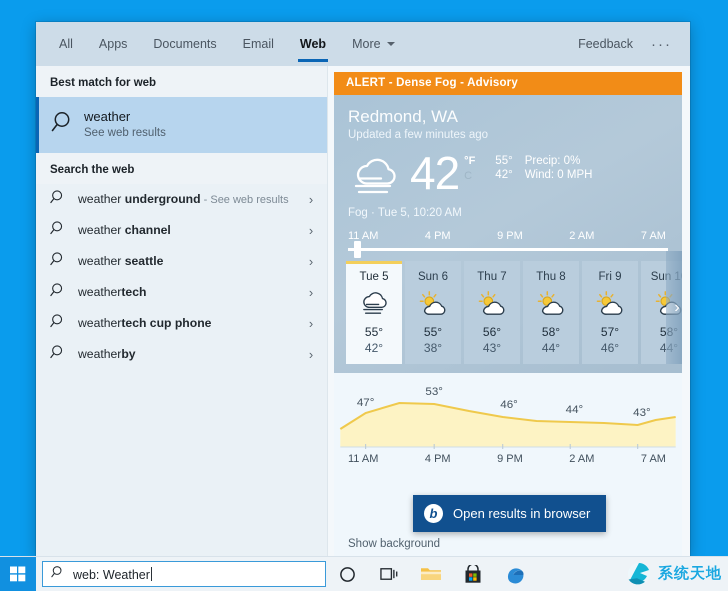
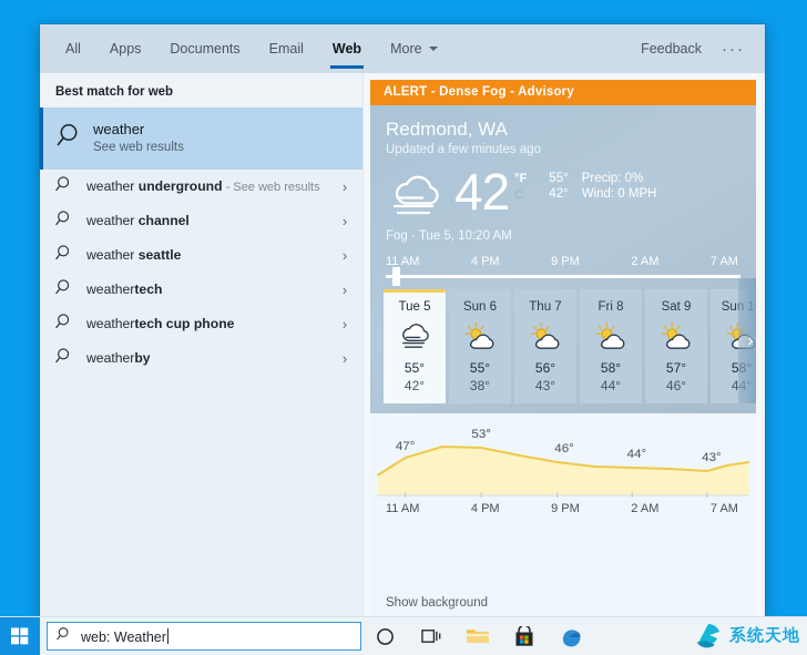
  All
  Apps
  Documents
  Email
  Web
  More
  Feedback
  ···
  Best match for web
  weather
  See web results
- Search the web
  weather underground - See web results
  ›
  weather channel
  ›
  weather seattle
  ›
  weathertech
  ›
  weathertech cup phone
  ›
  weatherby
  ›
  ALERT - Dense Fog - Advisory
  Redmond, WA
  Updated a few minutes ago
  42
  °F
  55°
  Precip: 0%
  42°
  Wind: 0 MPH
  Fog · Tue 5, 10:20 AM
  11 AM
  4 PM
  9 PM
  2 AM
  7 AM
  Tue 5
  55°
  42°
  Sun 6
  55°
  38°
  Thu 7
  56°
  43°
- Thu 8
+ Fri 8
  58°
  44°
- Fri 9
+ Sat 9
  57°
  46°
  ›
  47°
  53°
  46°
  44°
  43°
  11 AM
  4 PM
  9 PM
  2 AM
  7 AM
  Show background
- b
- Open results in browser
  web: Weather
  系统天地
